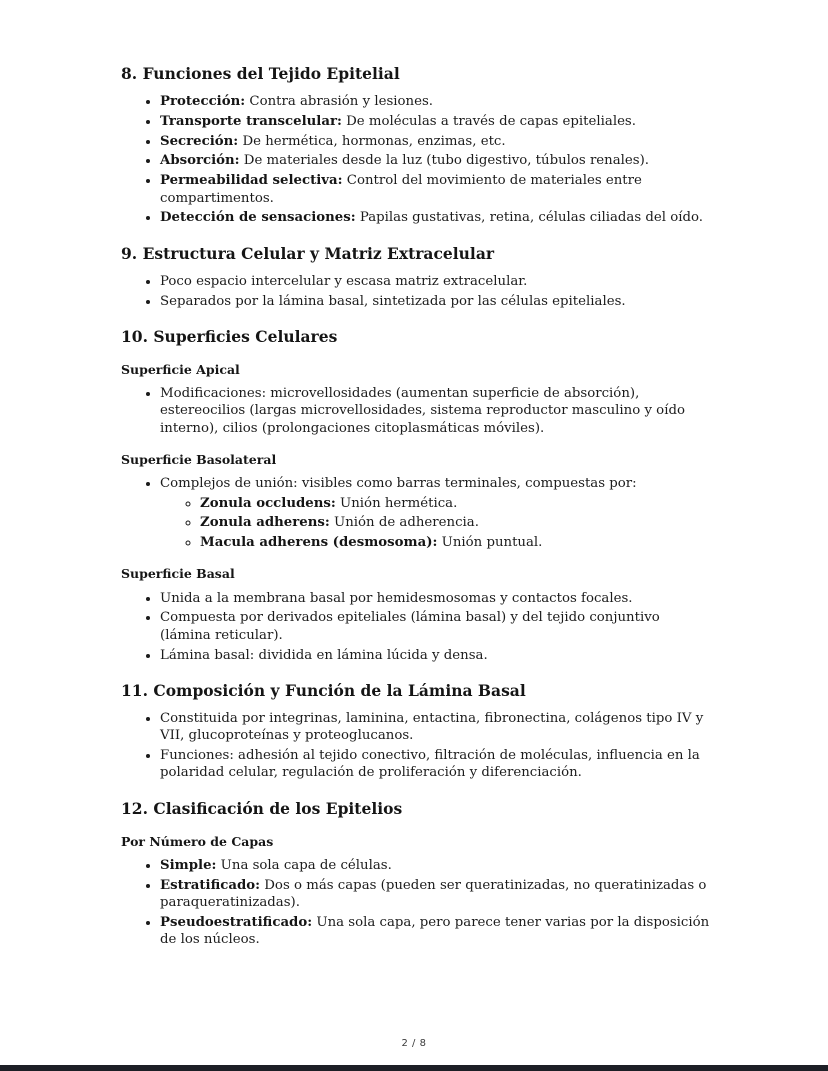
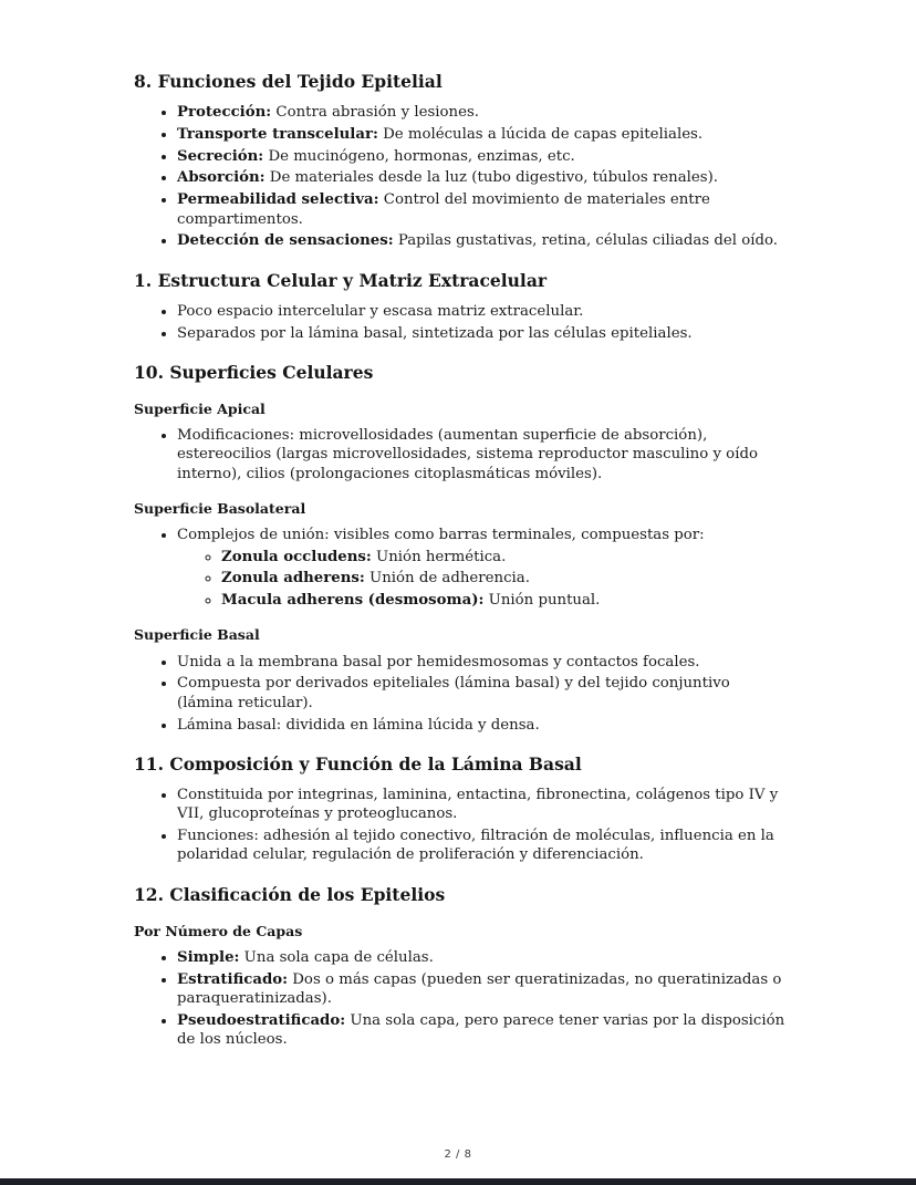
  8. Funciones del Tejido Epitelial
  Protección: Contra abrasión y lesiones.
- Transporte transcelular: De moléculas a través de capas epiteliales.
+ Transporte transcelular: De moléculas a lúcida de capas epiteliales.
- Secreción: De hermética, hormonas, enzimas, etc.
+ Secreción: De mucinógeno, hormonas, enzimas, etc.
  Absorción: De materiales desde la luz (tubo digestivo, túbulos renales).
  Permeabilidad selectiva: Control del movimiento de materiales entre compartimentos.
  Detección de sensaciones: Papilas gustativas, retina, células ciliadas del oído.
- 9. Estructura Celular y Matriz Extracelular
+ 1. Estructura Celular y Matriz Extracelular
  Poco espacio intercelular y escasa matriz extracelular.
  Separados por la lámina basal, sintetizada por las células epiteliales.
  10. Superficies Celulares
  Superficie Apical
  Modificaciones: microvellosidades (aumentan superficie de absorción), estereocilios (largas microvellosidades, sistema reproductor masculino y oído interno), cilios (prolongaciones citoplasmáticas móviles).
  Superficie Basolateral
  Complejos de unión: visibles como barras terminales, compuestas por:
  Zonula occludens: Unión hermética.
  Zonula adherens: Unión de adherencia.
  Macula adherens (desmosoma): Unión puntual.
  Superficie Basal
  Unida a la membrana basal por hemidesmosomas y contactos focales.
  Compuesta por derivados epiteliales (lámina basal) y del tejido conjuntivo (lámina reticular).
  Lámina basal: dividida en lámina lúcida y densa.
  11. Composición y Función de la Lámina Basal
  Constituida por integrinas, laminina, entactina, fibronectina, colágenos tipo IV y VII, glucoproteínas y proteoglucanos.
  Funciones: adhesión al tejido conectivo, filtración de moléculas, influencia en la polaridad celular, regulación de proliferación y diferenciación.
  12. Clasificación de los Epitelios
  Por Número de Capas
  Simple: Una sola capa de células.
  Estratificado: Dos o más capas (pueden ser queratinizadas, no queratinizadas o paraqueratinizadas).
  Pseudoestratificado: Una sola capa, pero parece tener varias por la disposición de los núcleos.
  2 / 8
